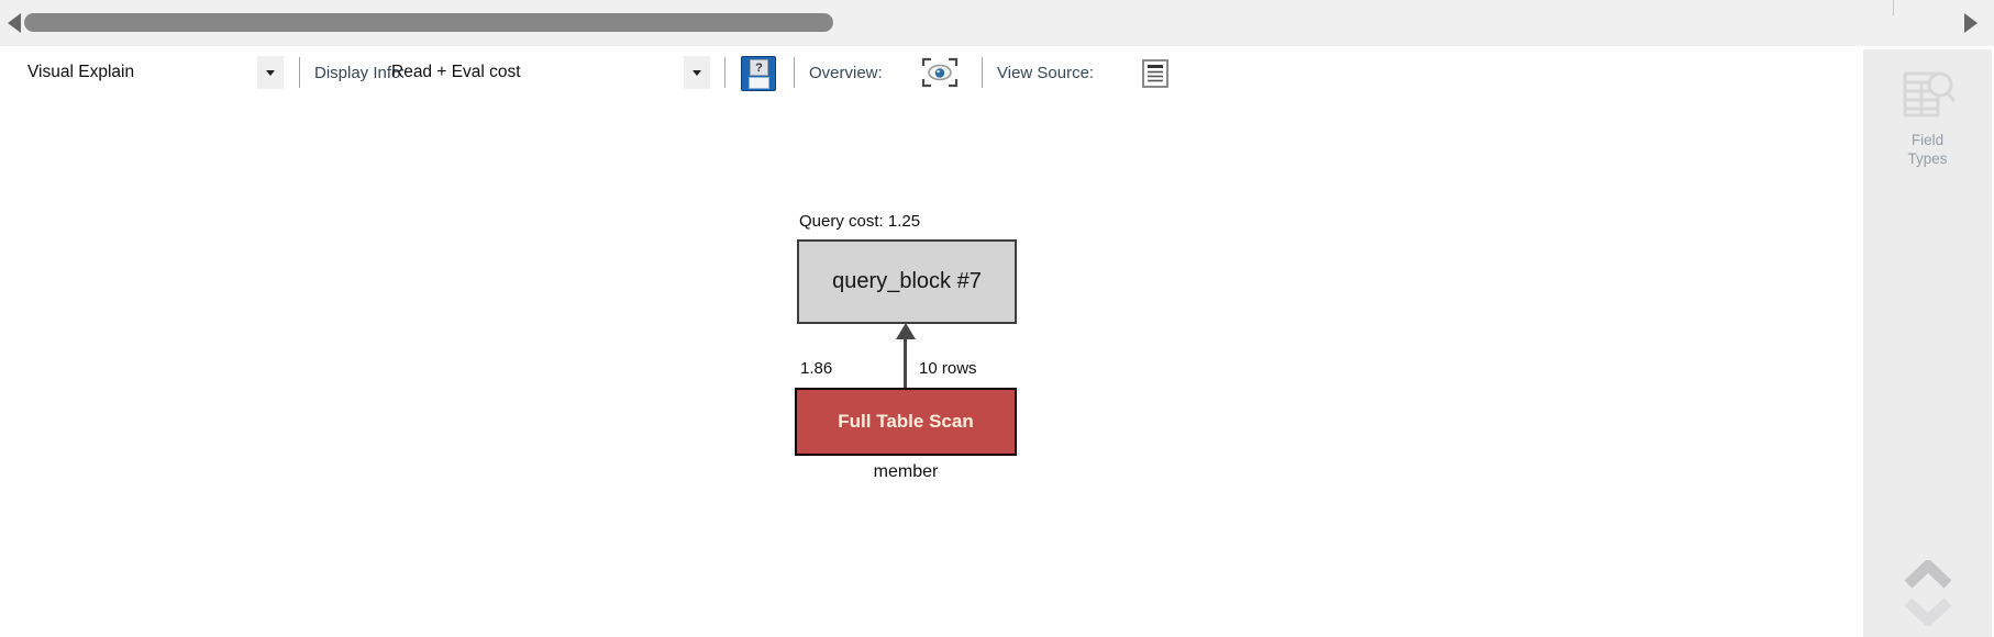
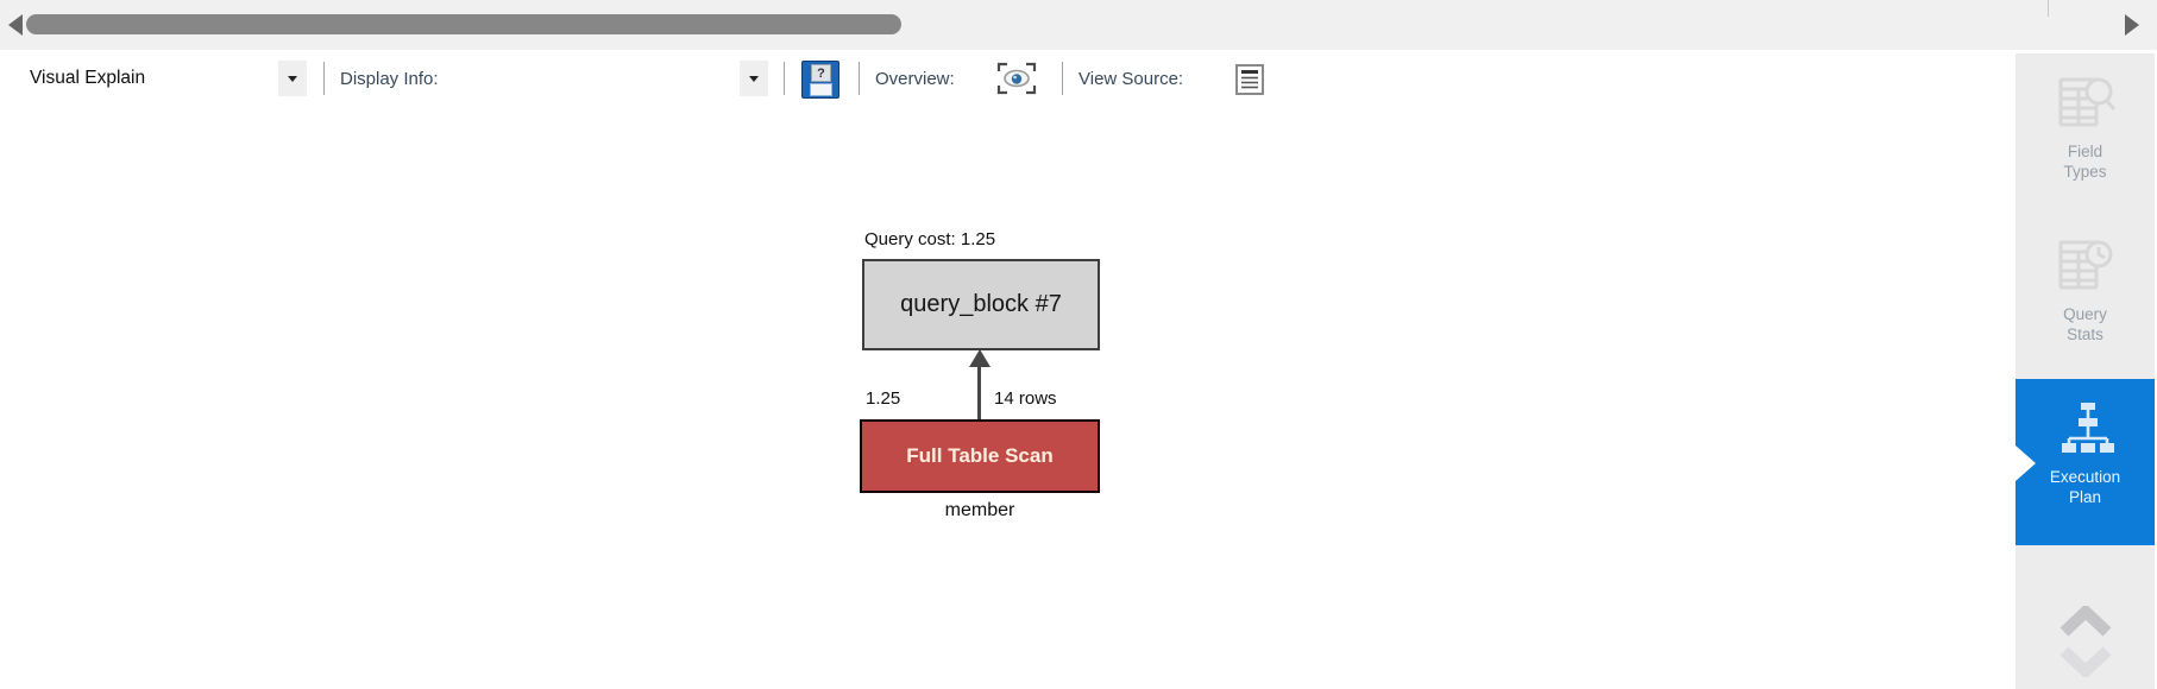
  Visual Explain
  Display Info:
- Read + Eval cost
  ?
  Overview:
  View Source:
  Query cost: 1.25
  query_block #7
- 1.86
+ 1.25
- 10 rows
+ 14 rows
  Full Table Scan
  member
  Field
  Types
+ Query
+ Stats
+ Execution
+ Plan
